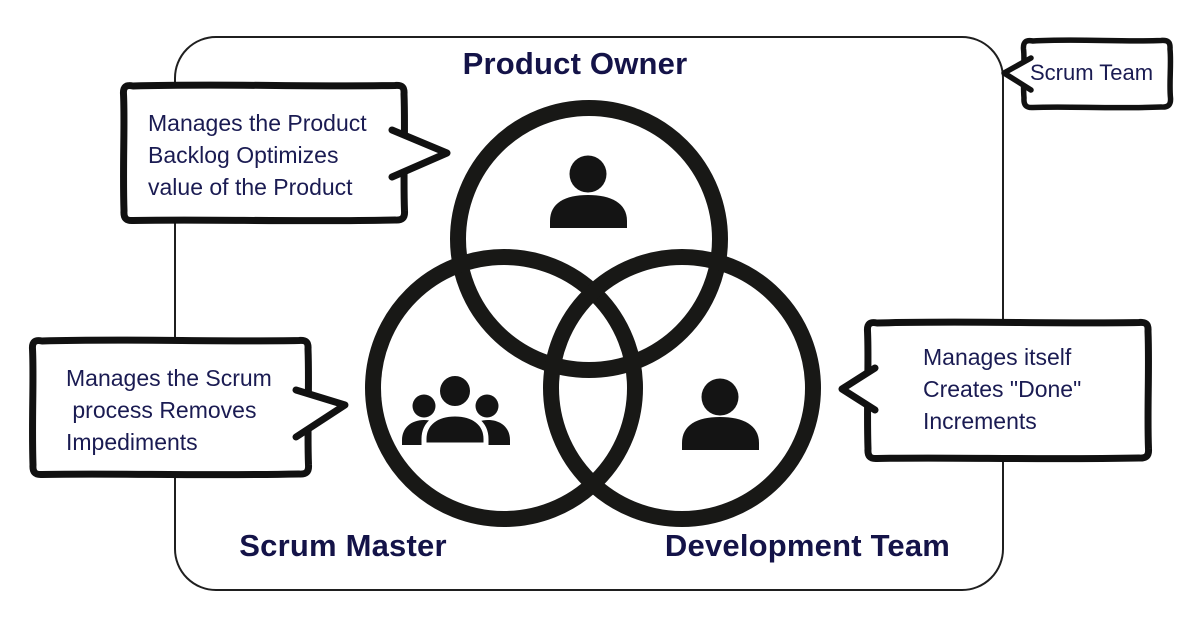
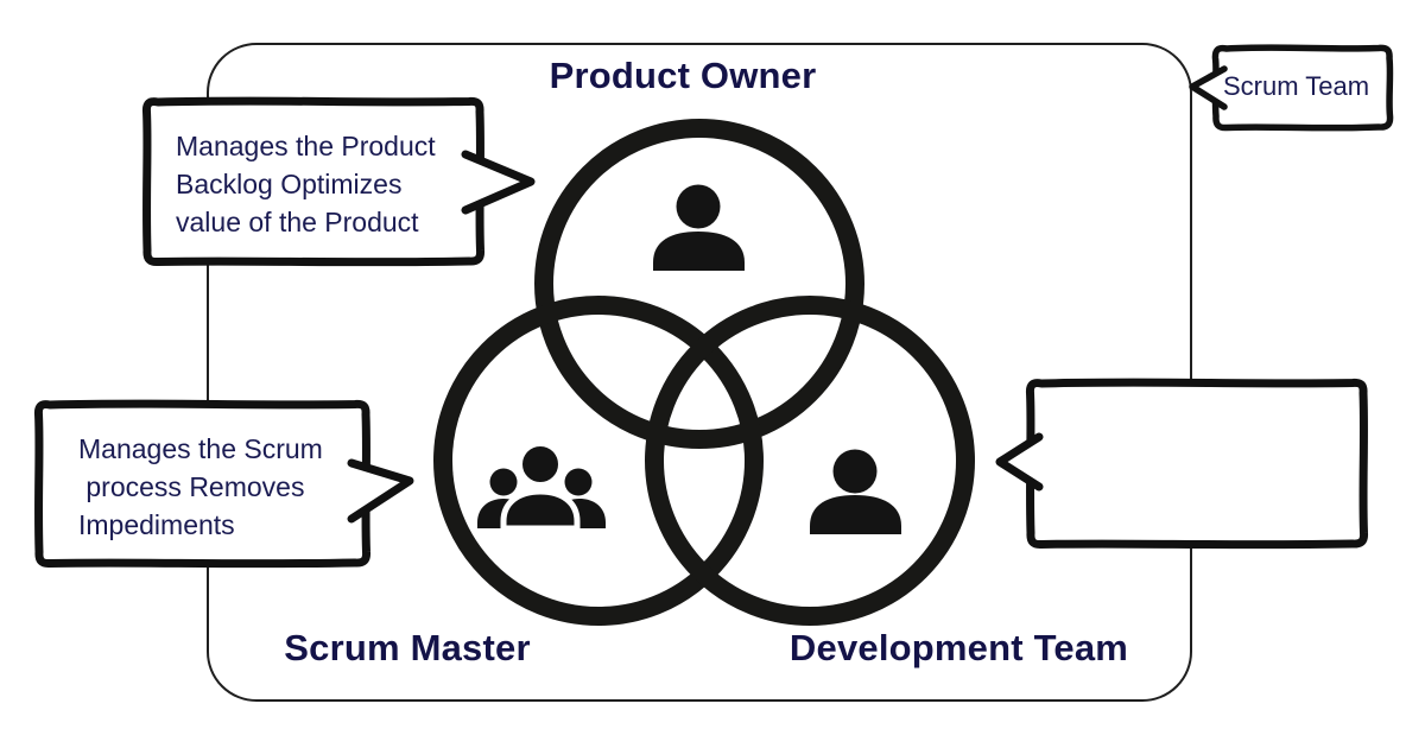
  Product Owner
  Scrum Master
  Development Team
  Manages the Product
  Backlog Optimizes
  value of the Product
  Manages the Scrum
  process Removes
  Impediments
- Manages itself
- Creates "Done"
- Increments
  Scrum Team
